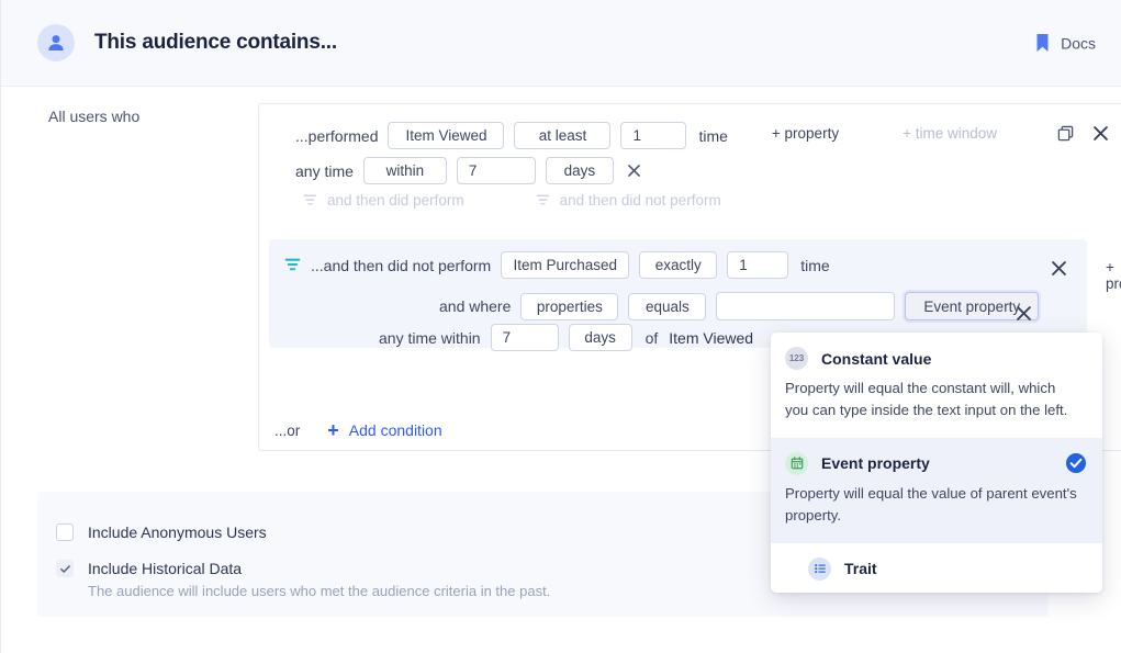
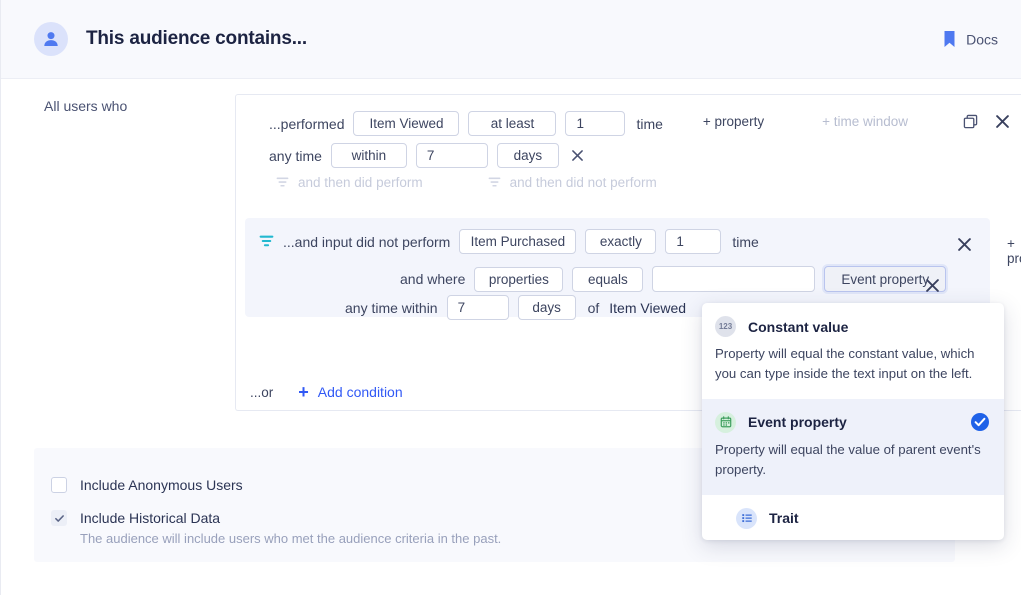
  This audience contains...
  Docs
  All users who
  ...performed
  Item Viewed
  at least
  1
  time
  + property
  + time window
  any time
  within
  7
  days
  and then did perform
  and then did not perform
- ...and then did not perform
+ ...and input did not perform
  Item Purchased
  exactly
  1
  time
  and where
  properties
  equals
  Event property
  any time within
  7
  days
  of
  Item Viewed
  ...or
  +
  Add condition
  Include Anonymous Users
  Include Historical Data
  The audience will include users who met the audience criteria in the past.
  123
  Constant value
- Property will equal the constant will, which you can type inside the text input on the left.
+ Property will equal the constant value, which you can type inside the text input on the left.
  Event property
  Property will equal the value of parent event's property.
  Trait
